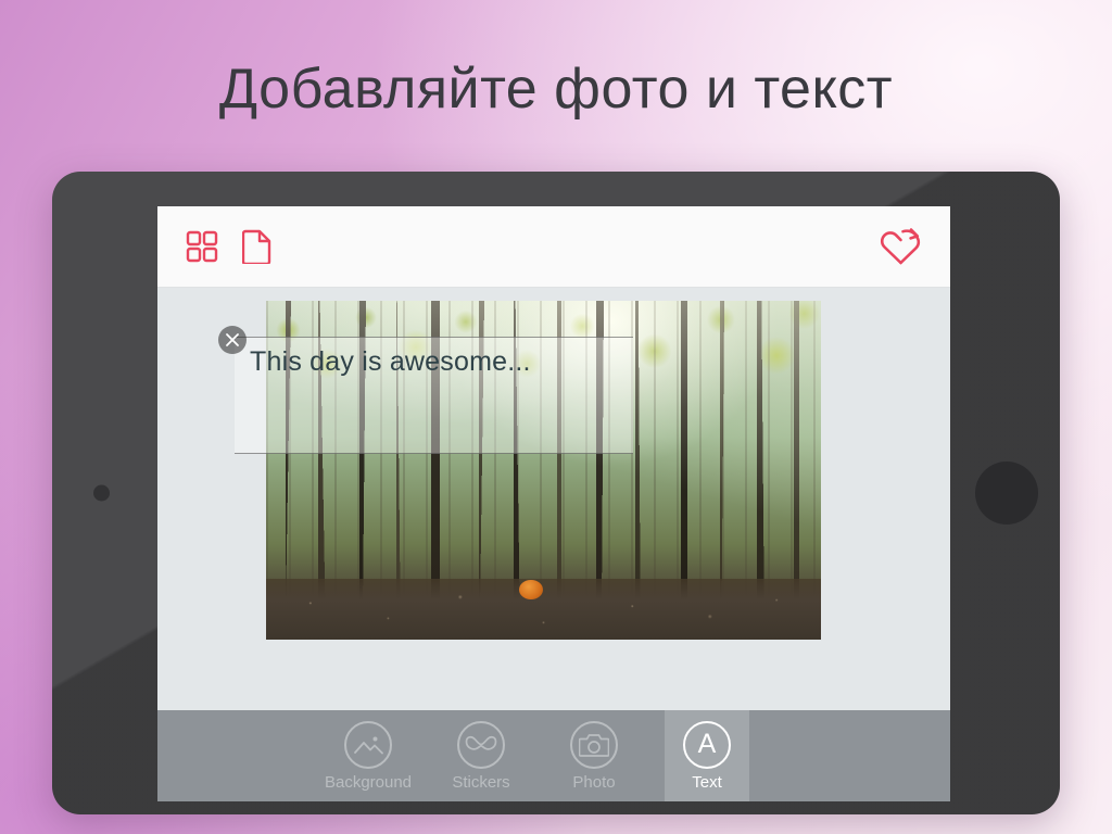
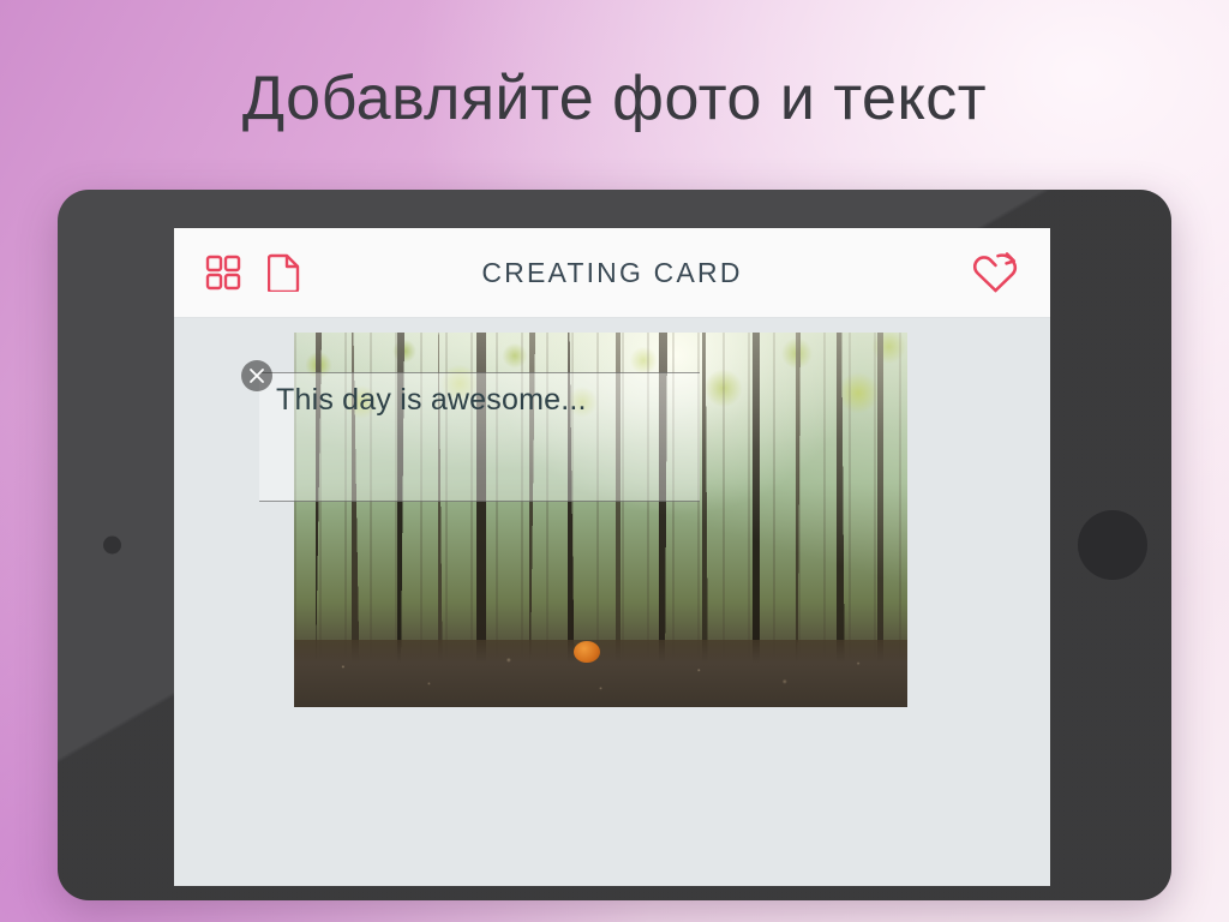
  Добавляйте фото и текст
+ CREATING CARD
  This day is awesome...
- Background
- Stickers
- Photo
- A
- Text
